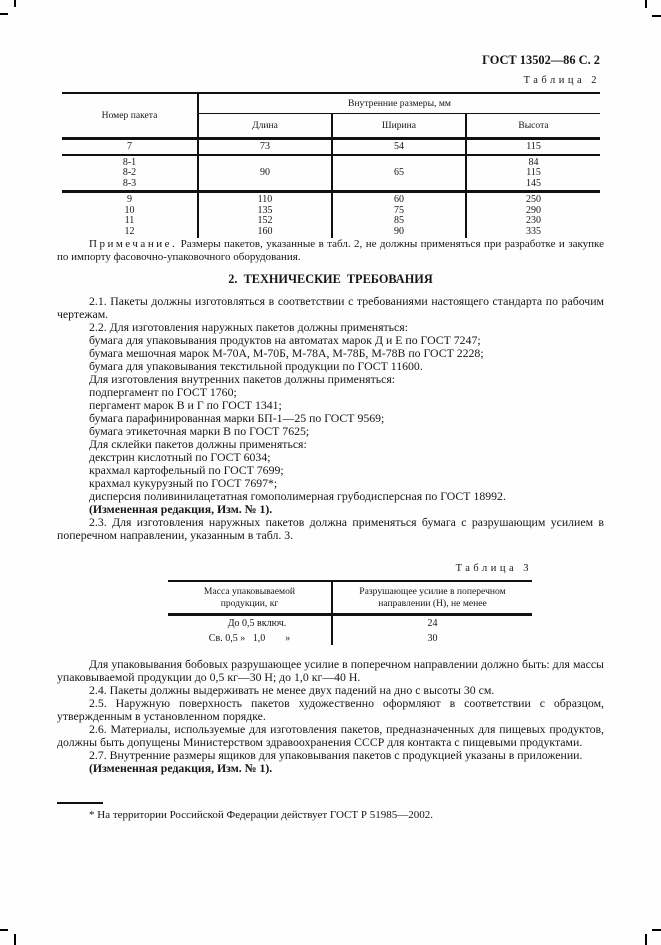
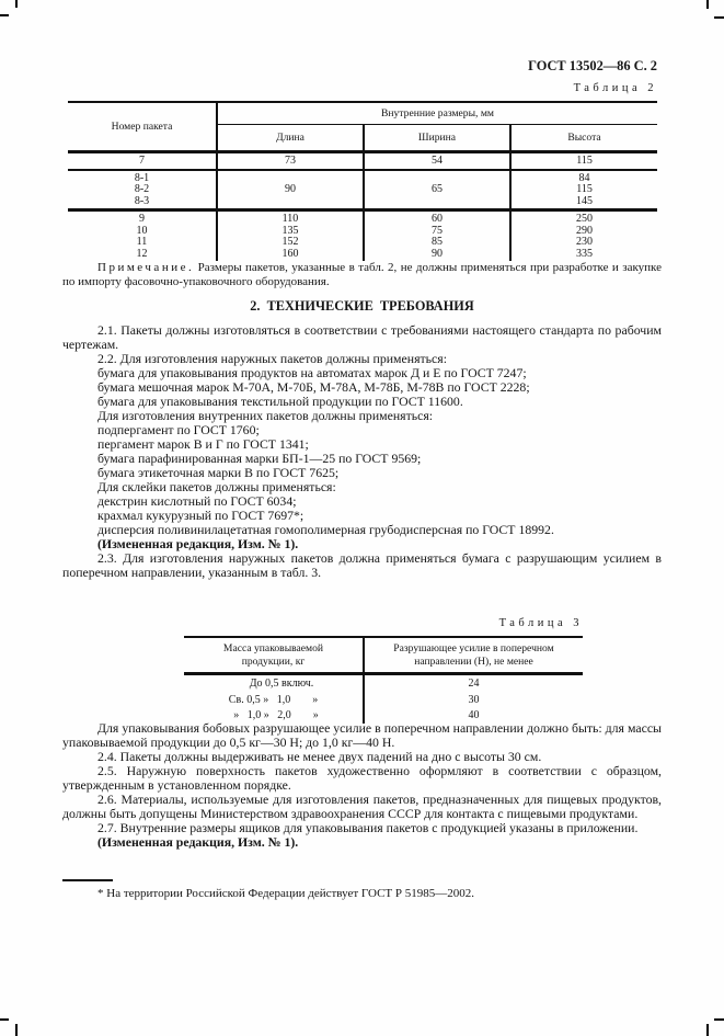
  ГОСТ 13502—86 С. 2
  Таблица 2
  Номер пакета	Внутренние размеры, мм
  Длина	Ширина	Высота
  7	73	54	115
  8-1 8-2 8-3	90	65	84 115 145
  9 10 11 12	110 135 152 160	60 75 85 90	250 290 230 335
  Примечание. Размеры пакетов, указанные в табл. 2, не должны применяться при разработке и закупке по импорту фасовочно-упаковочного оборудования.
  2. ТЕХНИЧЕСКИЕ ТРЕБОВАНИЯ
  2.1. Пакеты должны изготовляться в соответствии с требованиями настоящего стандарта по рабочим чертежам.
  2.2. Для изготовления наружных пакетов должны применяться:
  бумага для упаковывания продуктов на автоматах марок Д и Е по ГОСТ 7247;
  бумага мешочная марок М-70А, М-70Б, М-78А, М-78Б, М-78В по ГОСТ 2228;
  бумага для упаковывания текстильной продукции по ГОСТ 11600.
  Для изготовления внутренних пакетов должны применяться:
  подпергамент по ГОСТ 1760;
  пергамент марок В и Г по ГОСТ 1341;
  бумага парафинированная марки БП-1—25 по ГОСТ 9569;
  бумага этикеточная марки В по ГОСТ 7625;
  Для склейки пакетов должны применяться:
  декстрин кислотный по ГОСТ 6034;
- крахмал картофельный по ГОСТ 7699;
  крахмал кукурузный по ГОСТ 7697*;
  дисперсия поливинилацетатная гомополимерная грубодисперсная по ГОСТ 18992.
  (Измененная редакция, Изм. № 1).
  2.3. Для изготовления наружных пакетов должна применяться бумага с разрушающим усилием в поперечном направлении, указанным в табл. 3.
  Таблица 3
  Масса упаковываемой продукции, кг	Разрушающее усилие в поперечном направлении (Н), не менее
  До 0,5 включ.	24
  Св. 0,5 » 1,0 »	30
+ » 1,0 » 2,0 »	40
  Для упаковывания бобовых разрушающее усилие в поперечном направлении должно быть: для массы упаковываемой продукции до 0,5 кг—30 Н; до 1,0 кг—40 Н.
  2.4. Пакеты должны выдерживать не менее двух падений на дно с высоты 30 см.
  2.5. Наружную поверхность пакетов художественно оформляют в соответствии с образцом, утвержденным в установленном порядке.
  2.6. Материалы, используемые для изготовления пакетов, предназначенных для пищевых продуктов, должны быть допущены Министерством здравоохранения СССР для контакта с пищевыми продуктами.
  2.7. Внутренние размеры ящиков для упаковывания пакетов с продукцией указаны в приложении.
  (Измененная редакция, Изм. № 1).
  * На территории Российской Федерации действует ГОСТ Р 51985—2002.
